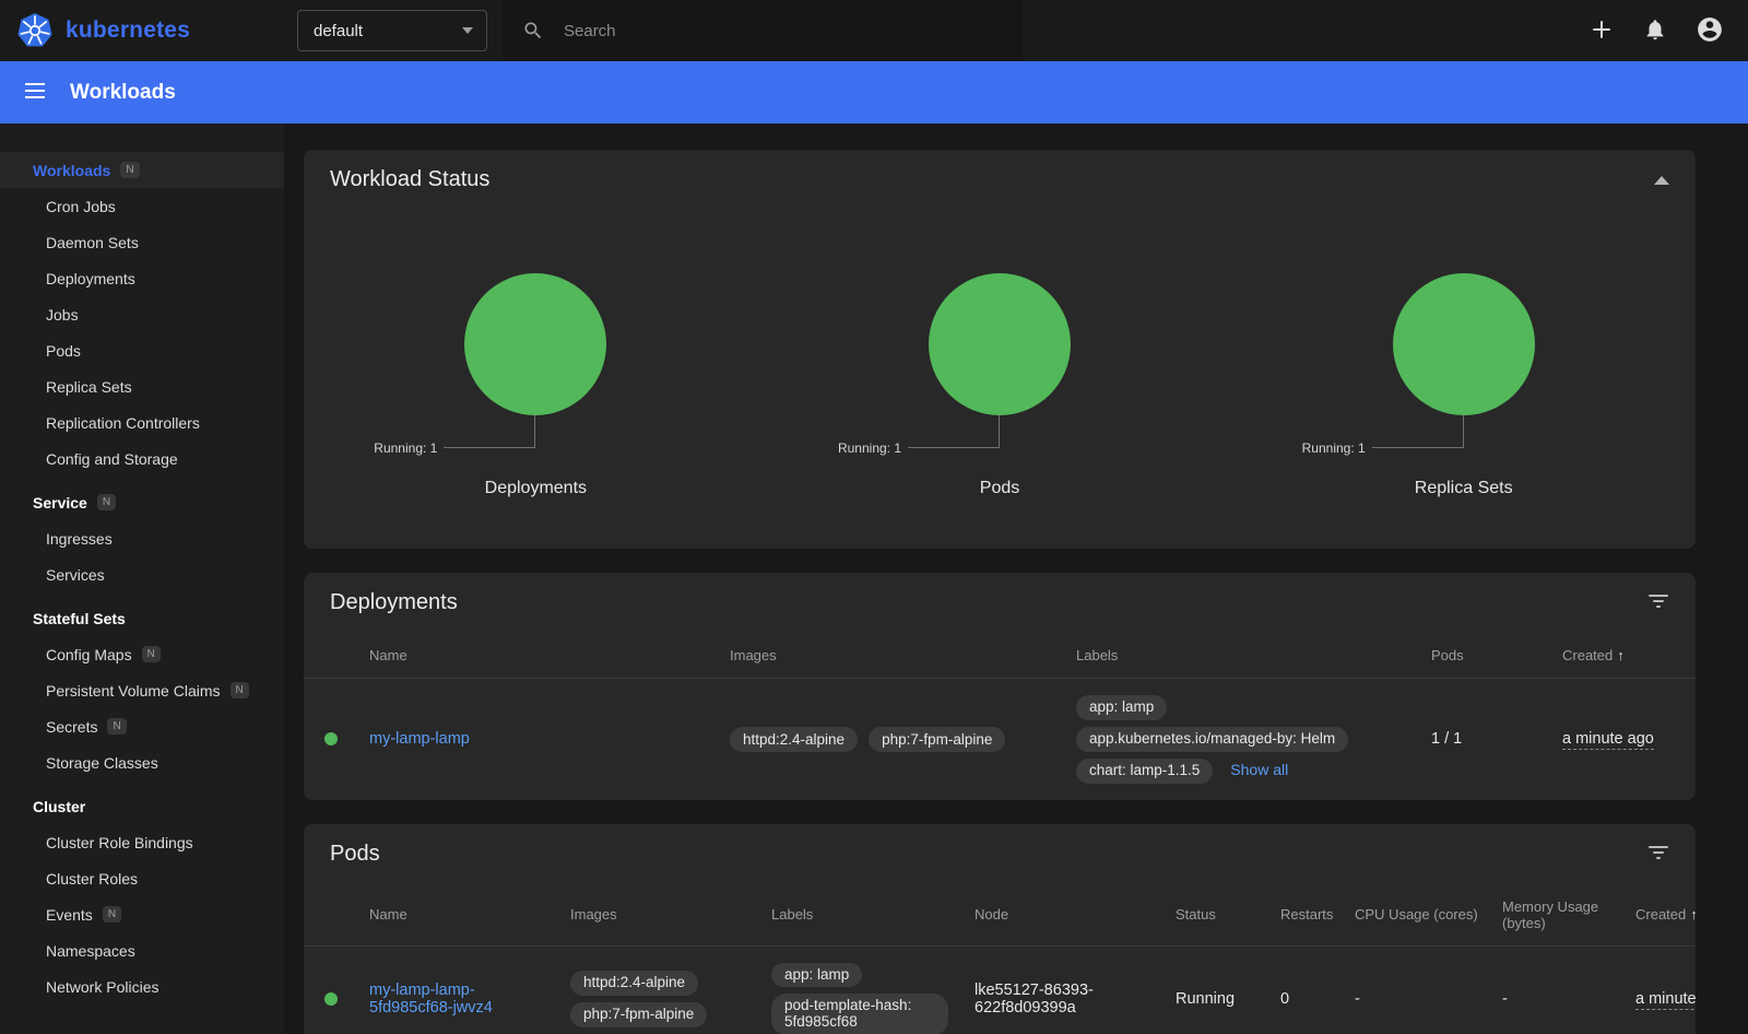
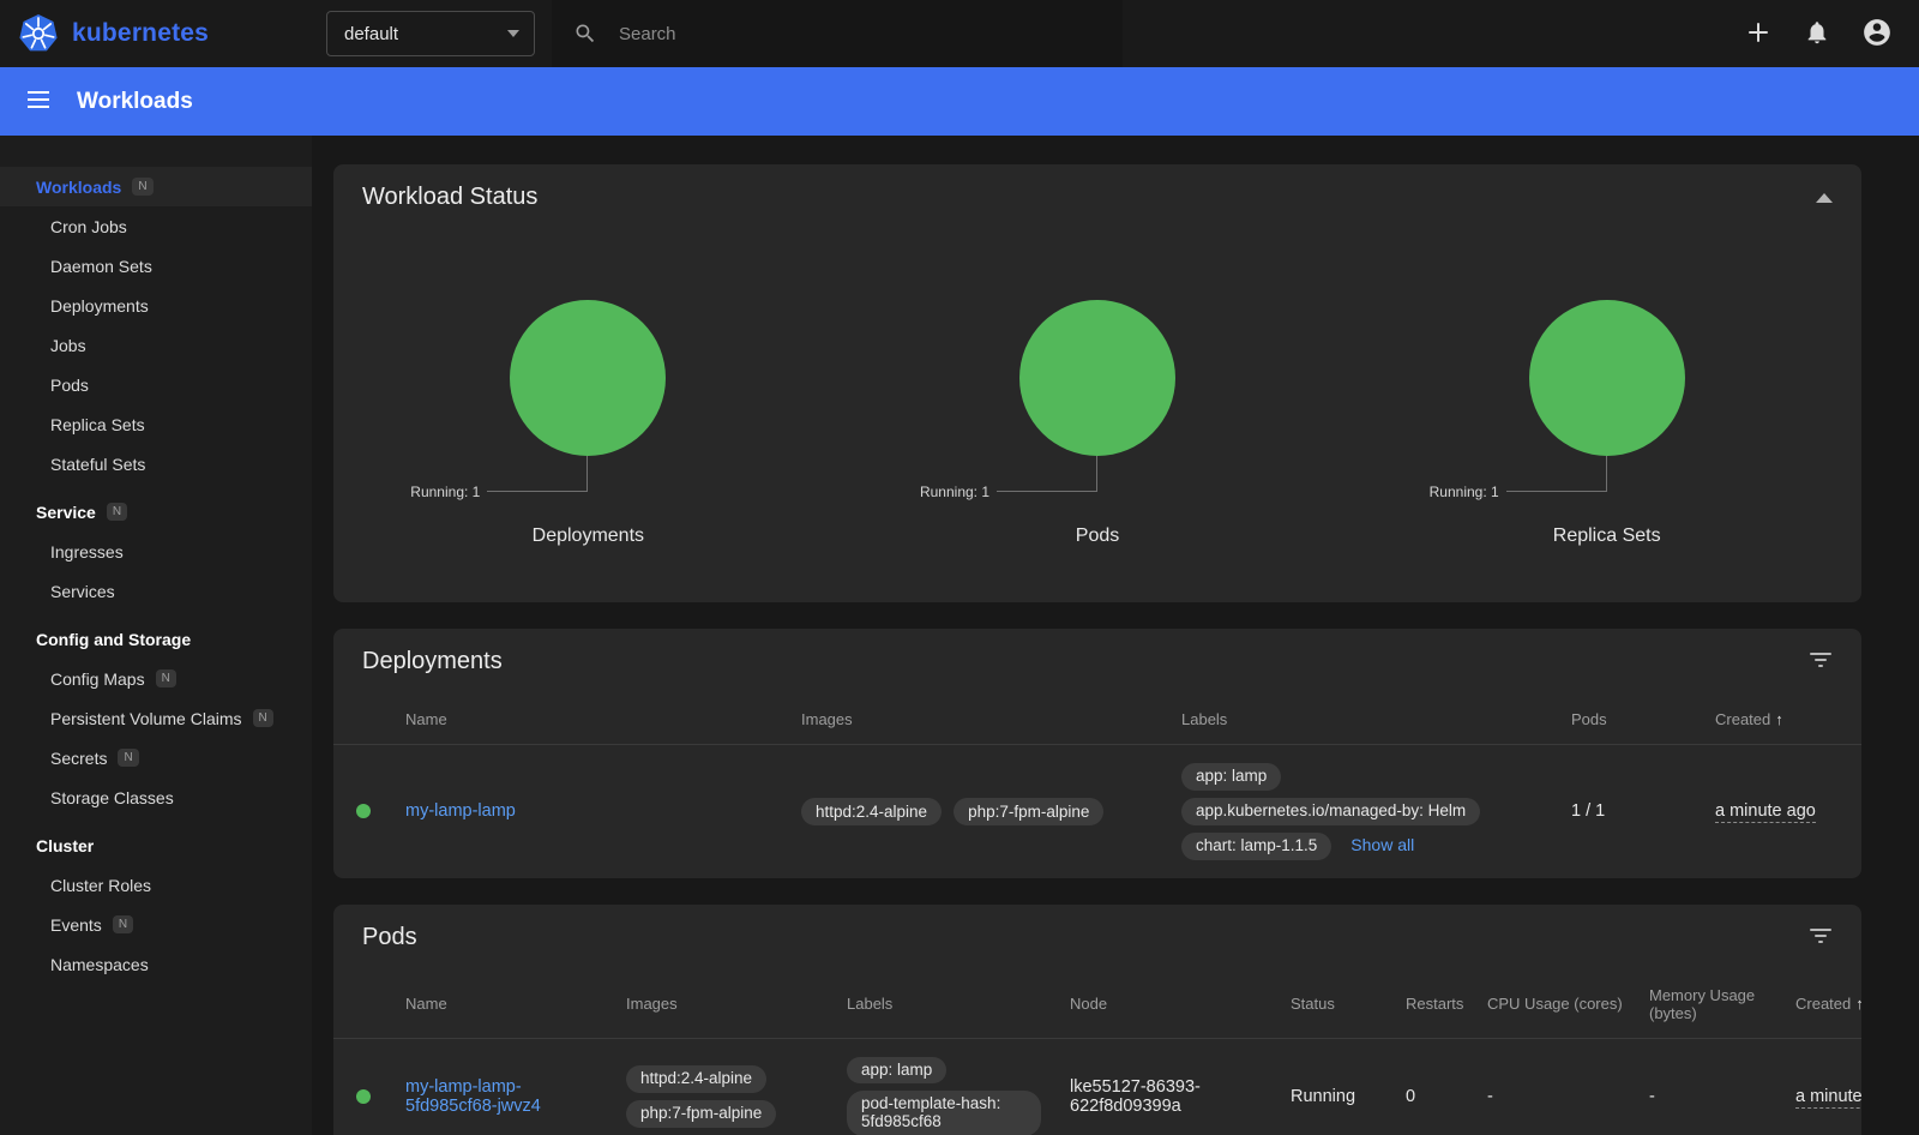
  kubernetes
  default
  Search
  Workloads
  Workloads
  N
  Cron Jobs
  Daemon Sets
  Deployments
  Jobs
  Pods
  Replica Sets
- Replication Controllers
- Config and Storage
+ Stateful Sets
  Service
  N
  Ingresses
  Services
- Stateful Sets
+ Config and Storage
  Config Maps
  N
  Persistent Volume Claims
  N
  Secrets
  N
  Storage Classes
  Cluster
- Cluster Role Bindings
  Cluster Roles
  Events
  N
  Namespaces
- Network Policies
  Workload Status
  Running: 1
  Deployments
  Running: 1
  Pods
  Running: 1
  Replica Sets
  Deployments
  	Name	Images	Labels	Pods	Created ↑
  	my-lamp-lamp	httpd:2.4-alpine php:7-fpm-alpine	app: lamp app.kubernetes.io/managed-by: Helm chart: lamp-1.1.5 Show all	1 / 1	a minute ago
  Pods
  	Name	Images	Labels	Node	Status	Restarts	CPU Usage (cores)	Memory Usage (bytes)	Created ↑
  	my-lamp-lamp-5fd985cf68-jwvz4	httpd:2.4-alpine php:7-fpm-alpine	app: lamp pod-template-hash: 5fd985cf68	lke55127-86393-622f8d09399a	Running	0	-	-	a minute
